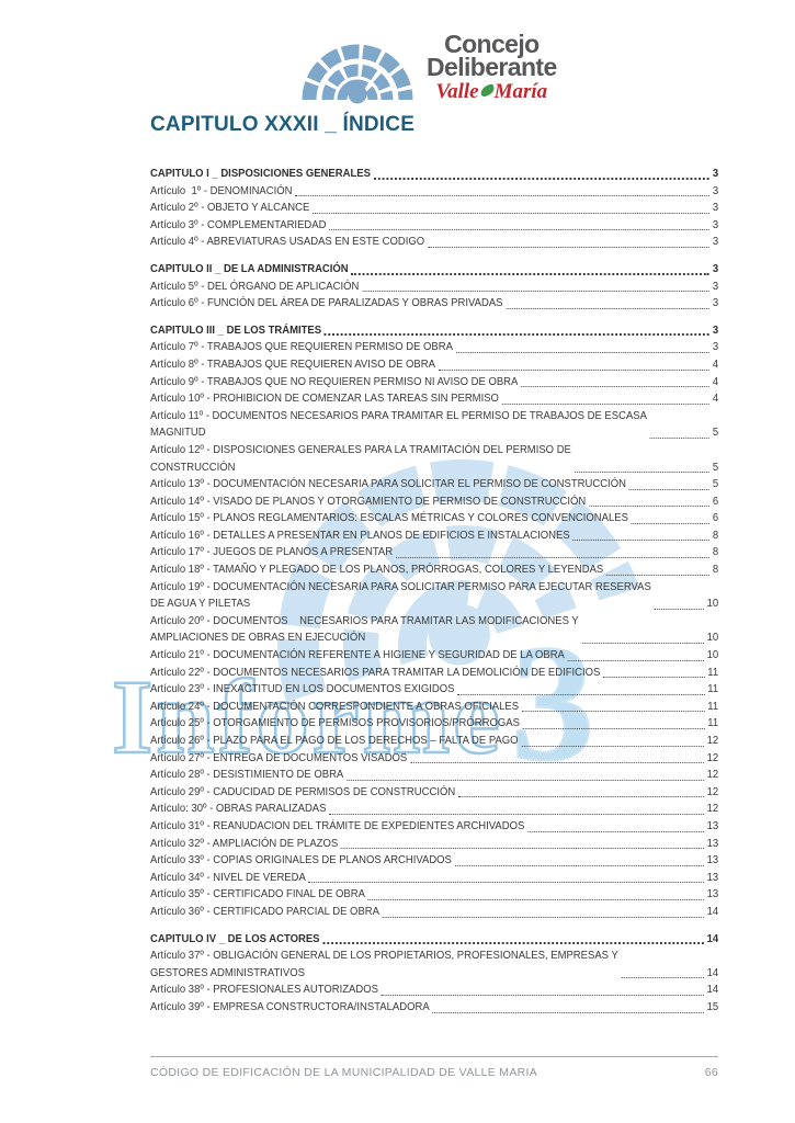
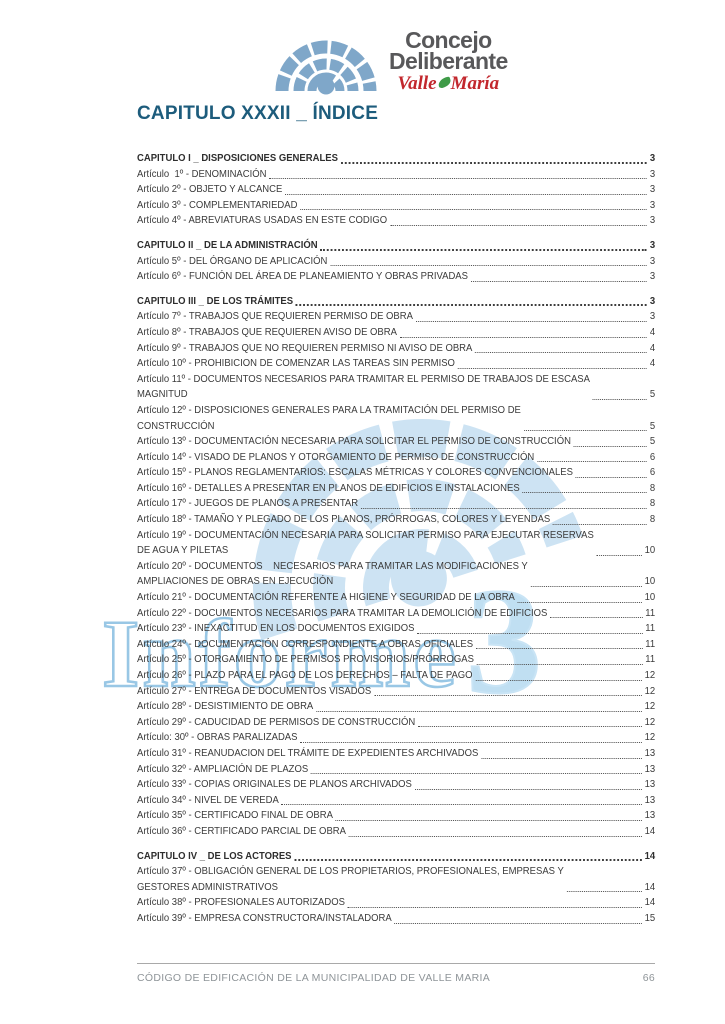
  Informe
  3
  Concejo
  Deliberante
  Valle
  María
  CAPITULO XXXII _ ÍNDICE
  CAPITULO I _ DISPOSICIONES GENERALES
  3
  Artículo 1º - DENOMINACIÓN
  3
  Artículo 2º - OBJETO Y ALCANCE
  3
  Artículo 3º - COMPLEMENTARIEDAD
  3
  Artículo 4º - ABREVIATURAS USADAS EN ESTE CODIGO
  3
  CAPITULO II _ DE LA ADMINISTRACIÓN
  3
  Artículo 5º - DEL ÓRGANO DE APLICACIÓN
  3
- Artículo 6º - FUNCIÓN DEL ÁREA DE PARALIZADAS Y OBRAS PRIVADAS
+ Artículo 6º - FUNCIÓN DEL ÁREA DE PLANEAMIENTO Y OBRAS PRIVADAS
  3
  CAPITULO III _ DE LOS TRÁMITES
  3
  Artículo 7º - TRABAJOS QUE REQUIEREN PERMISO DE OBRA
  3
  Artículo 8º - TRABAJOS QUE REQUIEREN AVISO DE OBRA
  4
  Artículo 9º - TRABAJOS QUE NO REQUIEREN PERMISO NI AVISO DE OBRA
  4
  Artículo 10º - PROHIBICION DE COMENZAR LAS TAREAS SIN PERMISO
  4
  Artículo 11º - DOCUMENTOS NECESARIOS PARA TRAMITAR EL PERMISO DE TRABAJOS DE ESCASA
  MAGNITUD
  5
  Artículo 12º - DISPOSICIONES GENERALES PARA LA TRAMITACIÓN DEL PERMISO DE
  CONSTRUCCIÓN
  5
  Artículo 13º - DOCUMENTACIÓN NECESARIA PARA SOLICITAR EL PERMISO DE CONSTRUCCIÓN
  5
  Artículo 14º - VISADO DE PLANOS Y OTORGAMIENTO DE PERMISO DE CONSTRUCCIÓN
  6
  Artículo 15º - PLANOS REGLAMENTARIOS: ESCALAS MÉTRICAS Y COLORES CONVENCIONALES
  6
  Artículo 16º - DETALLES A PRESENTAR EN PLANOS DE EDIFICIOS E INSTALACIONES
  8
  Artículo 17º - JUEGOS DE PLANOS A PRESENTAR
  8
  Artículo 18º - TAMAÑO Y PLEGADO DE LOS PLANOS, PRÓRROGAS, COLORES Y LEYENDAS
  8
  Artículo 19º - DOCUMENTACIÓN NECESARIA PARA SOLICITAR PERMISO PARA EJECUTAR RESERVAS
  DE AGUA Y PILETAS
  10
  Artículo 20º - DOCUMENTOS NECESARIOS PARA TRAMITAR LAS MODIFICACIONES Y
  AMPLIACIONES DE OBRAS EN EJECUCIÓN
  10
  Artículo 21º - DOCUMENTACIÓN REFERENTE A HIGIENE Y SEGURIDAD DE LA OBRA
  10
  Artículo 22º - DOCUMENTOS NECESARIOS PARA TRAMITAR LA DEMOLICIÓN DE EDIFICIOS
  11
  Artículo 23º - INEXACTITUD EN LOS DOCUMENTOS EXIGIDOS
  11
  Artículo 24º - DOCUMENTACIÓN CORRESPONDIENTE A OBRAS OFICIALES
  11
  Artículo 25º - OTORGAMIENTO DE PERMISOS PROVISORIOS/PRÓRROGAS
  11
  Artículo 26º - PLAZO PARA EL PAGO DE LOS DERECHOS – FALTA DE PAGO
  12
  Artículo 27º - ENTREGA DE DOCUMENTOS VISADOS
  12
  Artículo 28º - DESISTIMIENTO DE OBRA
  12
  Artículo 29º - CADUCIDAD DE PERMISOS DE CONSTRUCCIÓN
  12
  Artículo: 30º - OBRAS PARALIZADAS
  12
  Artículo 31º - REANUDACION DEL TRÁMITE DE EXPEDIENTES ARCHIVADOS
  13
  Artículo 32º - AMPLIACIÓN DE PLAZOS
  13
  Artículo 33º - COPIAS ORIGINALES DE PLANOS ARCHIVADOS
  13
  Artículo 34º - NIVEL DE VEREDA
  13
  Artículo 35º - CERTIFICADO FINAL DE OBRA
  13
  Artículo 36º - CERTIFICADO PARCIAL DE OBRA
  14
  CAPITULO IV _ DE LOS ACTORES
  14
  Artículo 37º - OBLIGACIÓN GENERAL DE LOS PROPIETARIOS, PROFESIONALES, EMPRESAS Y
  GESTORES ADMINISTRATIVOS
  14
  Artículo 38º - PROFESIONALES AUTORIZADOS
  14
  Artículo 39º - EMPRESA CONSTRUCTORA/INSTALADORA
  15
  CÓDIGO DE EDIFICACIÓN DE LA MUNICIPALIDAD DE VALLE MARIA
  66
